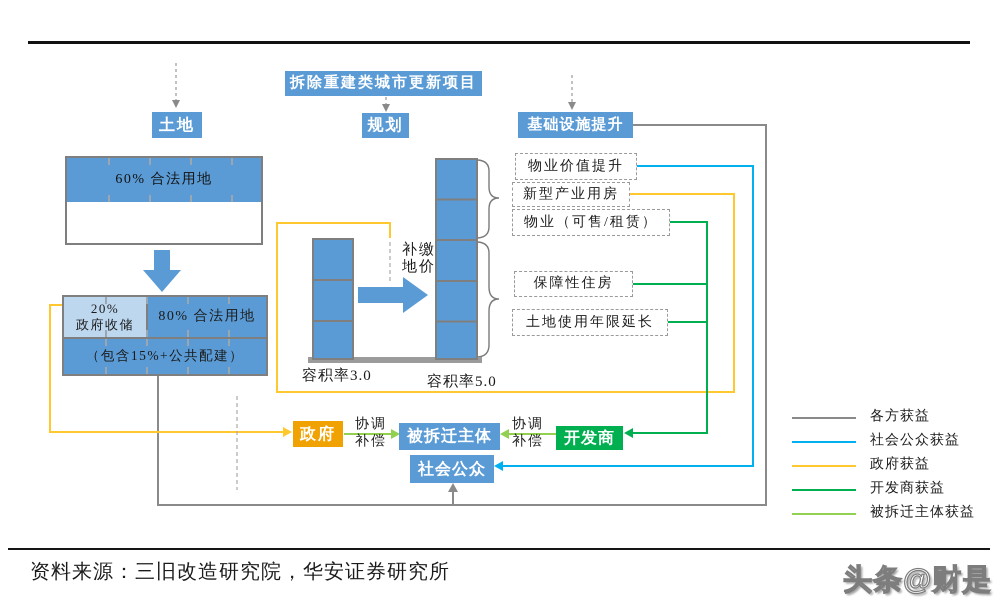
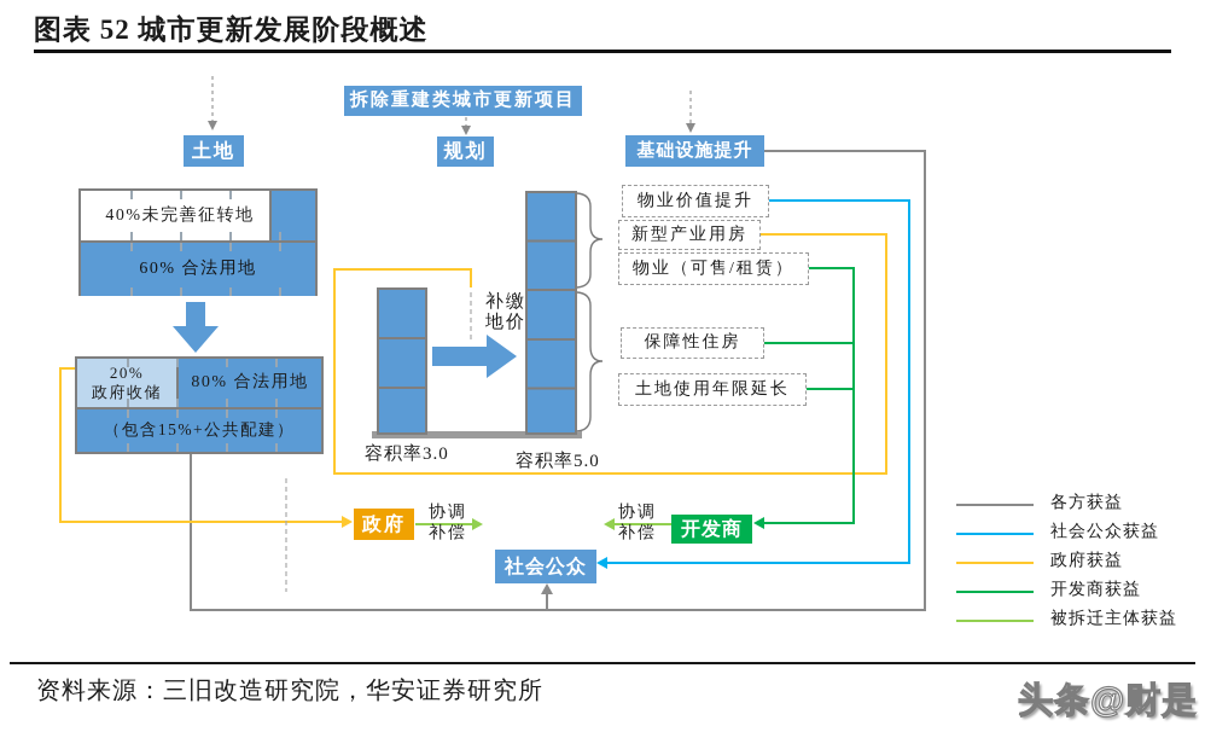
+ 图表 52 城市更新发展阶段概述
  拆除重建类城市更新项目
  土地
  规划
  基础设施提升
+ 40%未完善征转地
  60% 合法用地
  20%
  政府收储
  80% 合法用地
  （包含15%+公共配建）
  容积率3.0
  容积率5.0
  补缴
  地价
  物业价值提升
  新型产业用房
  物业（可售/租赁）
  保障性住房
  土地使用年限延长
  政府
- 被拆迁主体
  开发商
  社会公众
  协调
  补偿
  协调
  补偿
  各方获益
  社会公众获益
  政府获益
  开发商获益
  被拆迁主体获益
  资料来源：三旧改造研究院，华安证券研究所
  头条@财是
